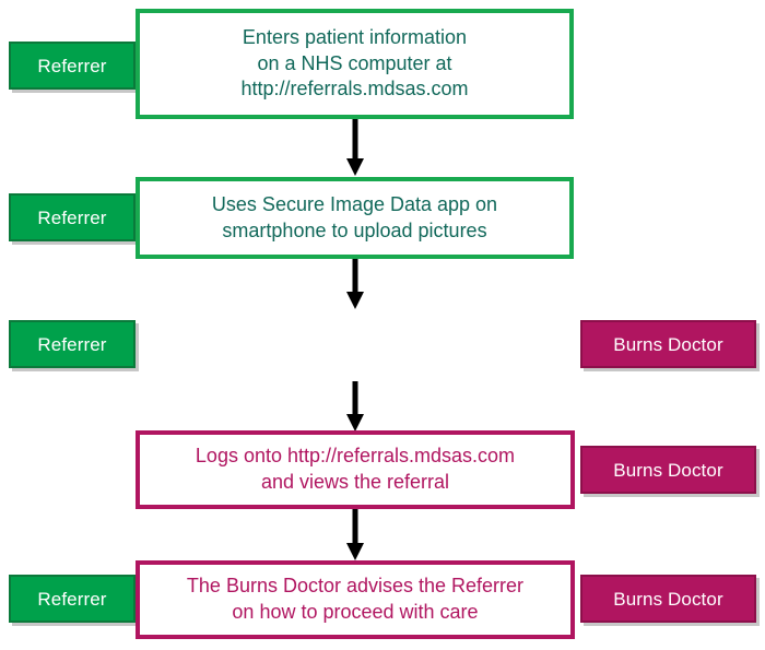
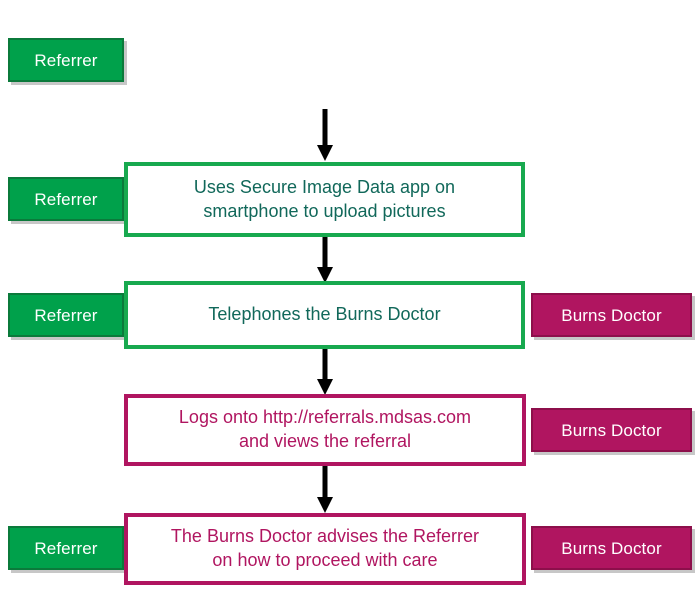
  Referrer
- Enters patient information
- on a NHS computer at
- http://referrals.mdsas.com
  Referrer
  Uses Secure Image Data app on
  smartphone to upload pictures
  Referrer
+ Telephones the Burns Doctor
  Burns Doctor
  Logs onto http://referrals.mdsas.com
  and views the referral
  Burns Doctor
  Referrer
  The Burns Doctor advises the Referrer
  on how to proceed with care
  Burns Doctor
